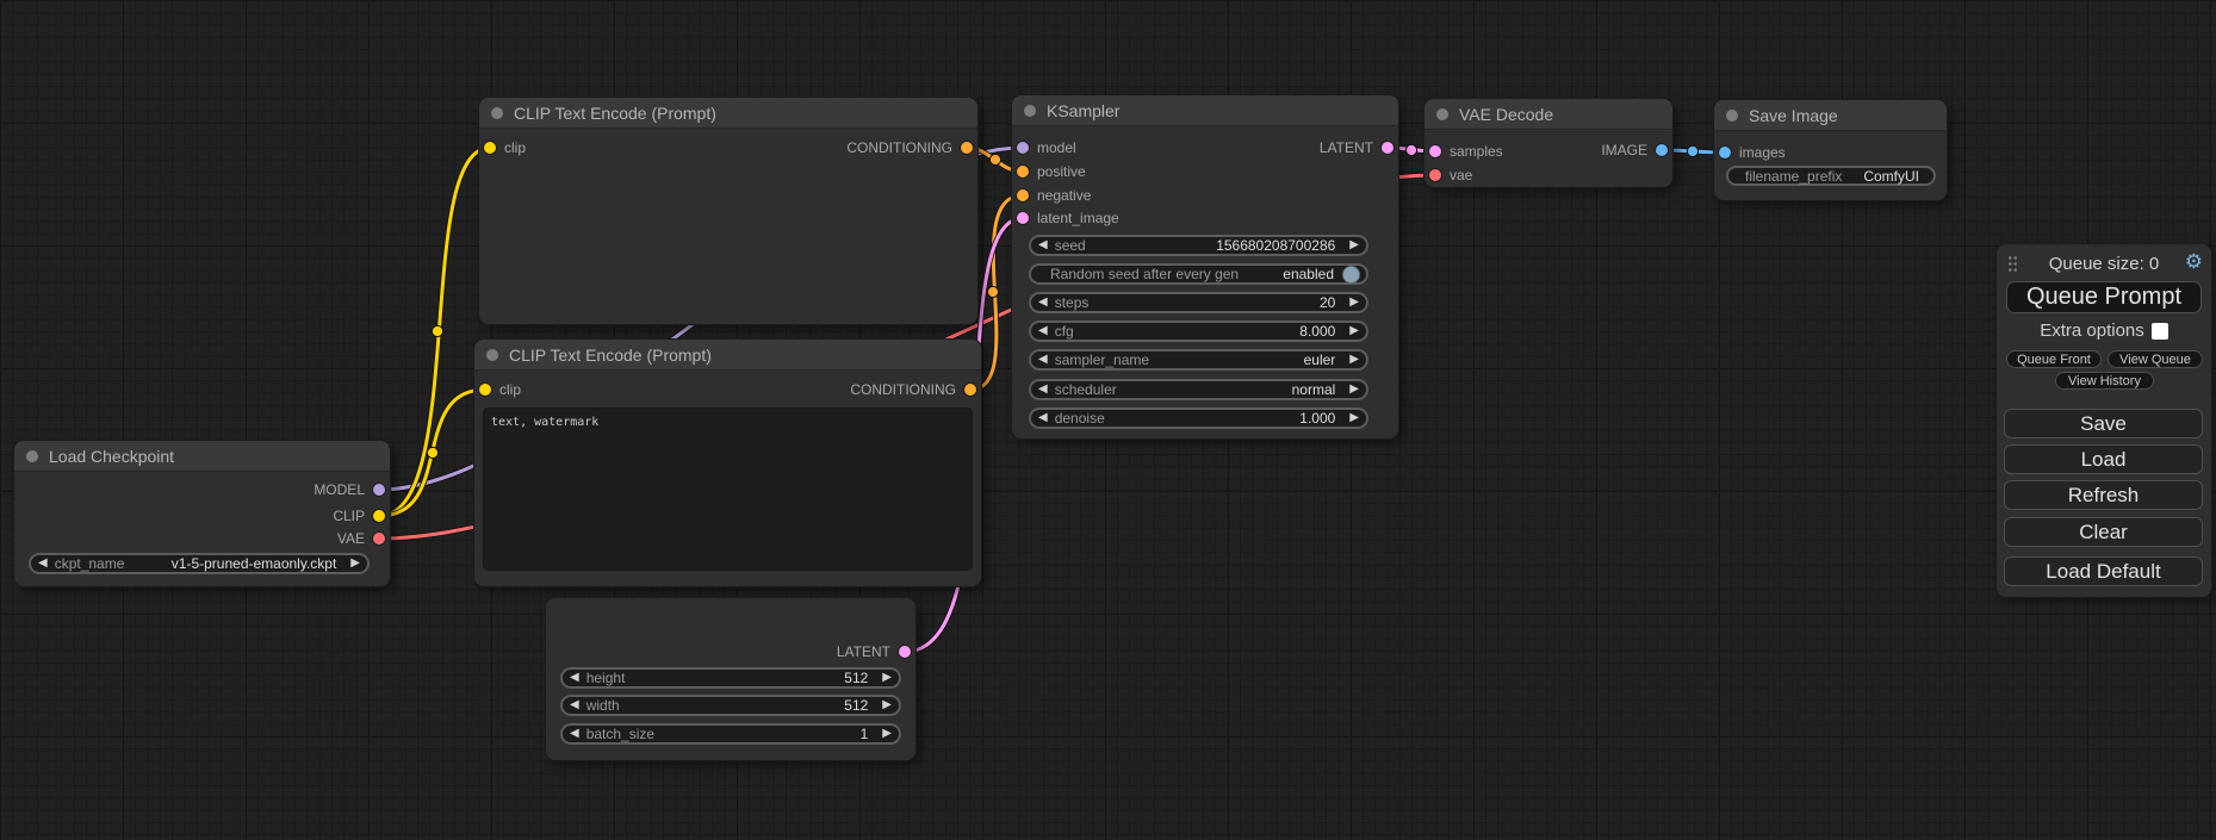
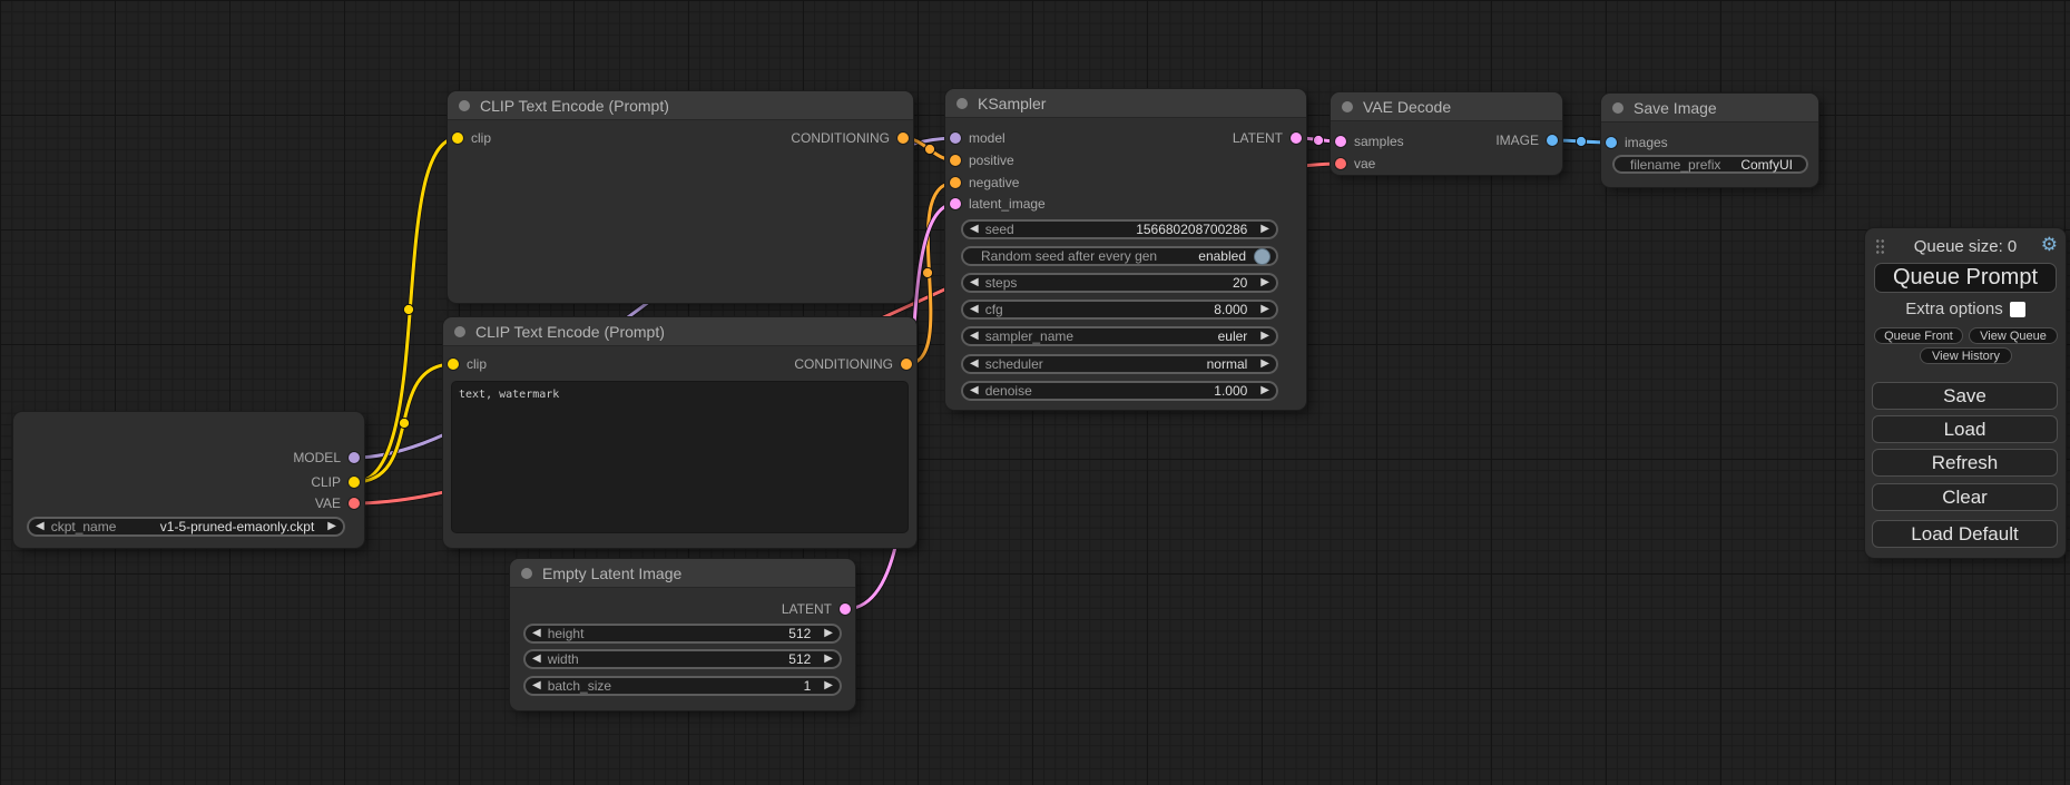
- Load Checkpoint
  MODEL
  CLIP
  VAE
  ◀
  ckpt_name
  v1-5-pruned-emaonly.ckpt
  ▶
  CLIP Text Encode (Prompt)
  clip
  CONDITIONING
  CLIP Text Encode (Prompt)
  clip
  CONDITIONING
  text, watermark
  KSampler
  model
  positive
  negative
  latent_image
  LATENT
  ◀
  seed
  156680208700286
  ▶
  Random seed after every gen
  enabled
  ◀
  steps
  20
  ▶
  ◀
  cfg
  8.000
  ▶
  ◀
  sampler_name
  euler
  ▶
  ◀
  scheduler
  normal
  ▶
  ◀
  denoise
  1.000
  ▶
  VAE Decode
  samples
  vae
  IMAGE
  Save Image
  images
  filename_prefix
  ComfyUI
+ Empty Latent Image
  LATENT
  ◀
  height
  512
  ▶
  ◀
  width
  512
  ▶
  ◀
  batch_size
  1
  ▶
  Queue size: 0
  ⚙
  Queue Prompt
  Extra options
  Queue Front
  View Queue
  View History
  Save
  Load
  Refresh
  Clear
  Load Default
